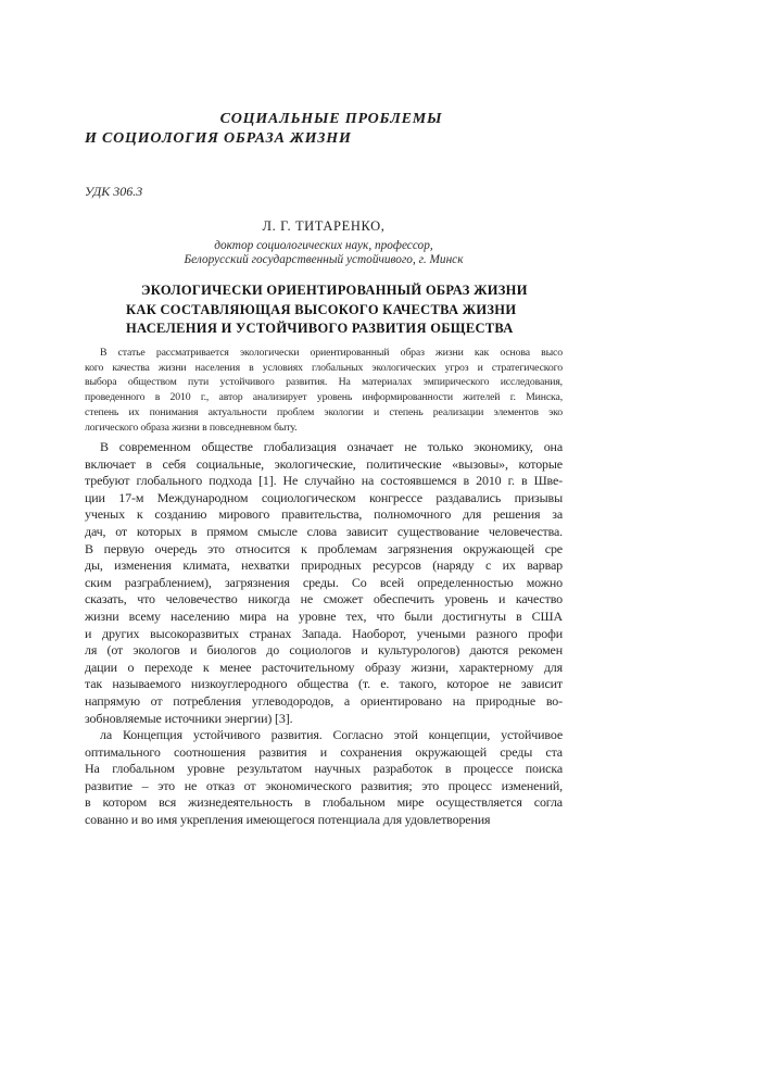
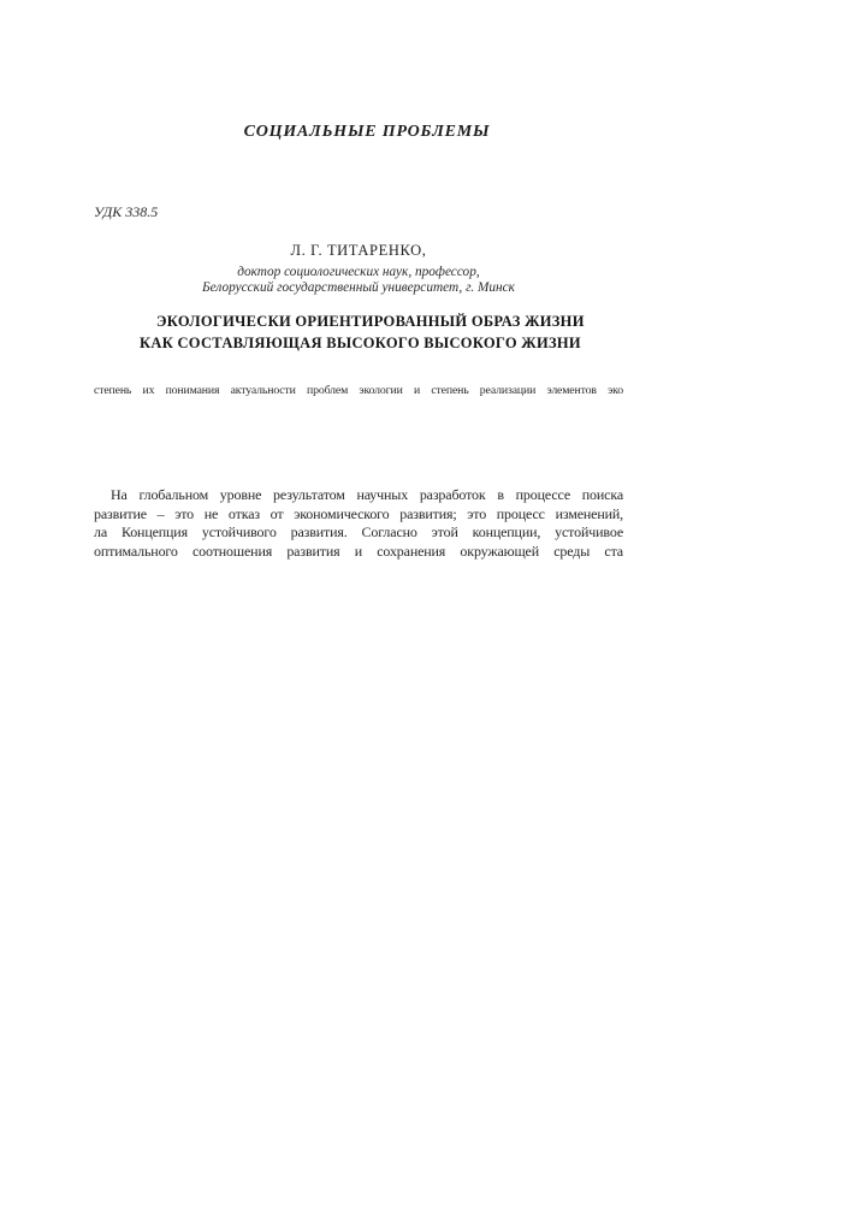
  СОЦИАЛЬНЫЕ ПРОБЛЕМЫ
- И СОЦИОЛОГИЯ ОБРАЗА ЖИЗНИ
- УДК 306.3
+ УДК 338.5
  Л. Г. ТИТАРЕНКО,
  доктор социологических наук, профессор,
- Белорусский государственный устойчивого, г. Минск
+ Белорусский государственный университет, г. Минск
  ЭКОЛОГИЧЕСКИ ОРИЕНТИРОВАННЫЙ ОБРАЗ ЖИЗНИ
- КАК СОСТАВЛЯЮЩАЯ ВЫСОКОГО КАЧЕСТВА ЖИЗНИ
+ КАК СОСТАВЛЯЮЩАЯ ВЫСОКОГО ВЫСОКОГО ЖИЗНИ
- НАСЕЛЕНИЯ И УСТОЙЧИВОГО РАЗВИТИЯ ОБЩЕСТВА
- В статье рассматривается экологически ориентированный образ жизни как основа высо
- кого качества жизни населения в условиях глобальных экологических угроз и стратегического
- выбора обществом пути устойчивого развития. На материалах эмпирического исследования,
- проведенного в 2010 г., автор анализирует уровень информированности жителей г. Минска,
  степень их понимания актуальности проблем экологии и степень реализации элементов эко
- логического образа жизни в повседневном быту.
- В современном обществе глобализация означает не только экономику, она
- включает в себя социальные, экологические, политические «вызовы», которые
- требуют глобального подхода [1]. Не случайно на состоявшемся в 2010 г. в Шве-
- ции 17-м Международном социологическом конгрессе раздавались призывы
- ученых к созданию мирового правительства, полномочного для решения за
- дач, от которых в прямом смысле слова зависит существование человечества.
- В первую очередь это относится к проблемам загрязнения окружающей сре
- ды, изменения климата, нехватки природных ресурсов (наряду с их варвар
- ским разграблением), загрязнения среды. Со всей определенностью можно
- сказать, что человечество никогда не сможет обеспечить уровень и качество
- жизни всему населению мира на уровне тех, что были достигнуты в США
- и других высокоразвитых странах Запада. Наоборот, учеными разного профи
- ля (от экологов и биологов до социологов и культурологов) даются рекомен
- дации о переходе к менее расточительному образу жизни, характерному для
- так называемого низкоуглеродного общества (т. е. такого, которое не зависит
- напрямую от потребления углеводородов, а ориентировано на природные во-
- зобновляемые источники энергии) [3].
- ла Концепция устойчивого развития. Согласно этой концепции, устойчивое
+ На глобальном уровне результатом научных разработок в процессе поиска
- оптимального соотношения развития и сохранения окружающей среды ста
+ развитие – это не отказ от экономического развития; это процесс изменений,
- На глобальном уровне результатом научных разработок в процессе поиска
+ ла Концепция устойчивого развития. Согласно этой концепции, устойчивое
- развитие – это не отказ от экономического развития; это процесс изменений,
+ оптимального соотношения развития и сохранения окружающей среды ста
- в котором вся жизнедеятельность в глобальном мире осуществляется согла
- сованно и во имя укрепления имеющегося потенциала для удовлетворения
